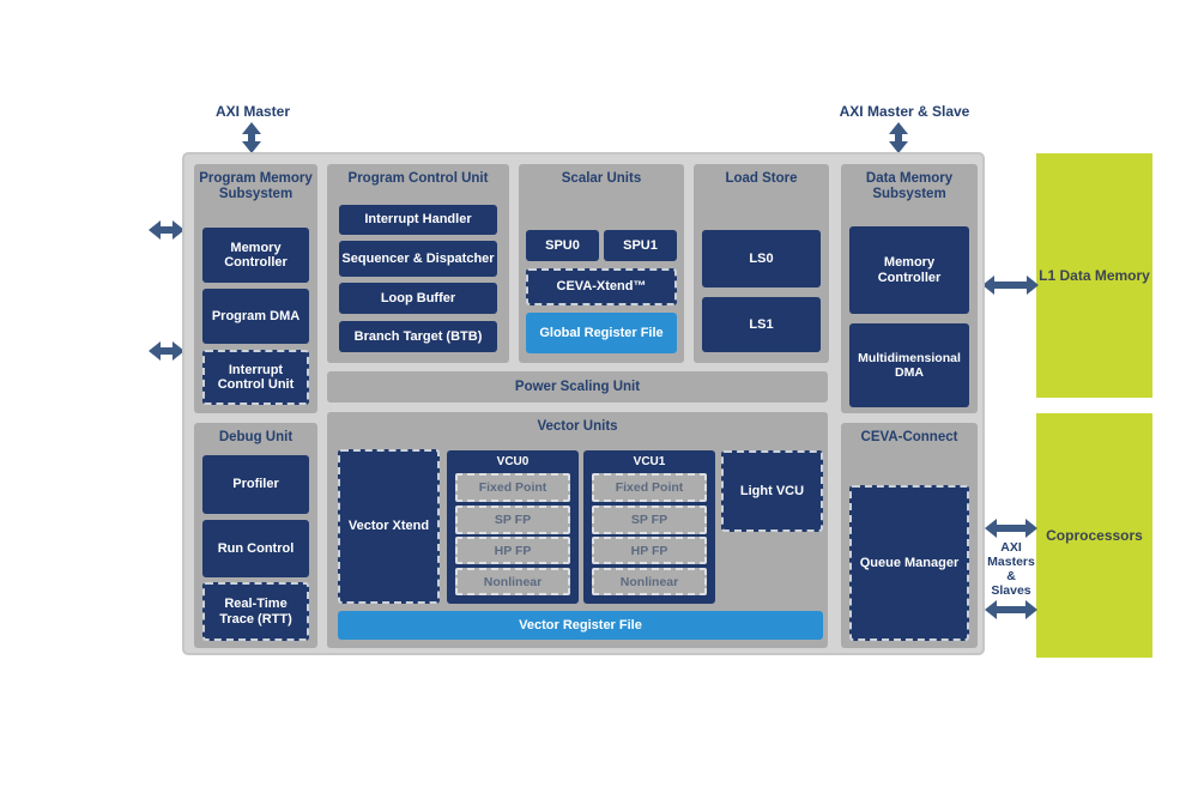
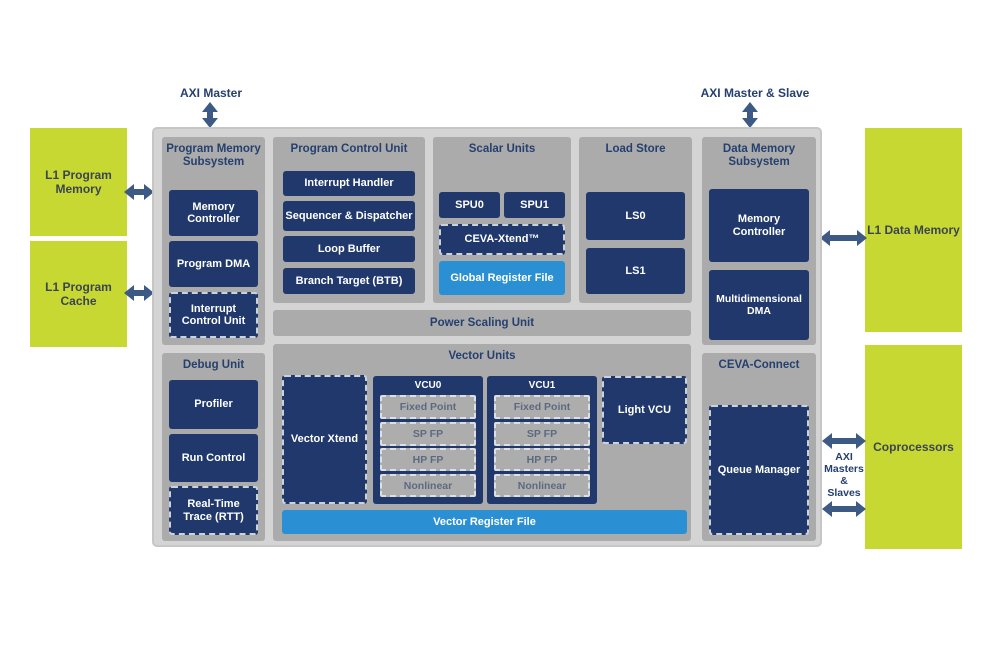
  AXI Master
  AXI Master & Slave
+ L1 Program Memory
+ L1 Program Cache
  L1 Data Memory
  Coprocessors
  AXI
  Masters
  &
  Slaves
  Program Memory Subsystem
  Memory Controller
  Program DMA
  Interrupt Control Unit
  Program Control Unit
  Interrupt Handler
  Sequencer & Dispatcher
  Loop Buffer
  Branch Target (BTB)
  Scalar Units
  SPU0
  SPU1
  CEVA-Xtend™
  Global Register File
  Load Store
  LS0
  LS1
  Data Memory Subsystem
  Memory Controller
  Multidimensional DMA
  Power Scaling Unit
  Vector Units
  Vector Xtend
  VCU0
  Fixed Point
  SP FP
  HP FP
  Nonlinear
  VCU1
  Fixed Point
  SP FP
  HP FP
  Nonlinear
  Light VCU
  Vector Register File
  Debug Unit
  Profiler
  Run Control
  Real-Time Trace (RTT)
  CEVA-Connect
  Queue Manager
